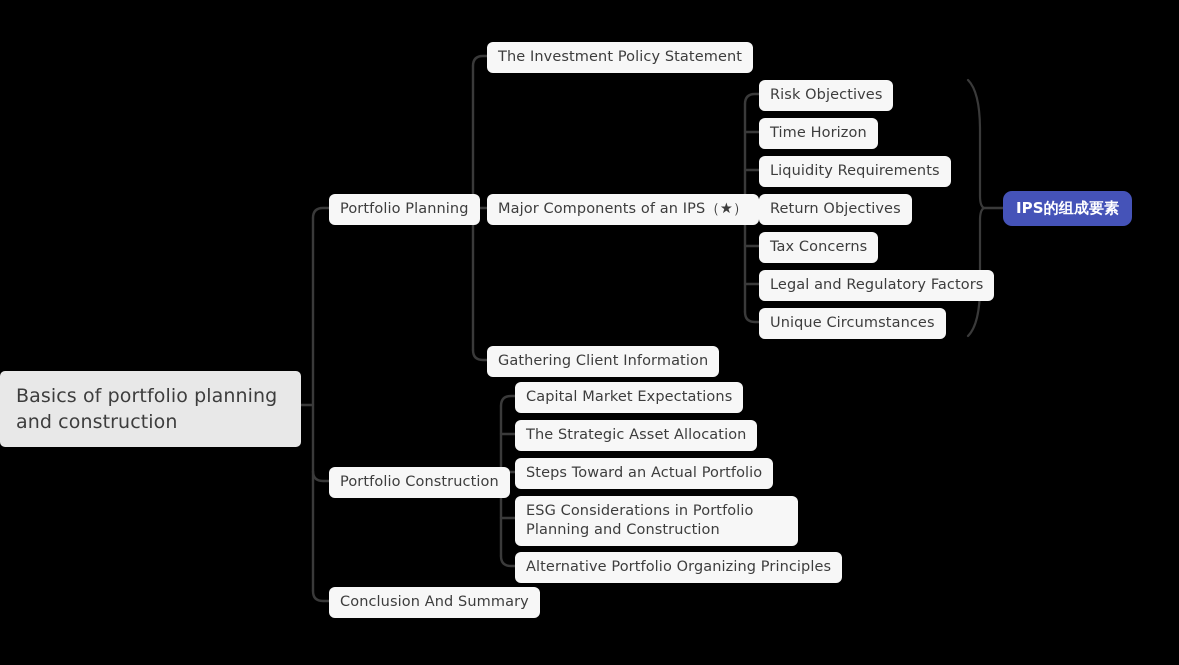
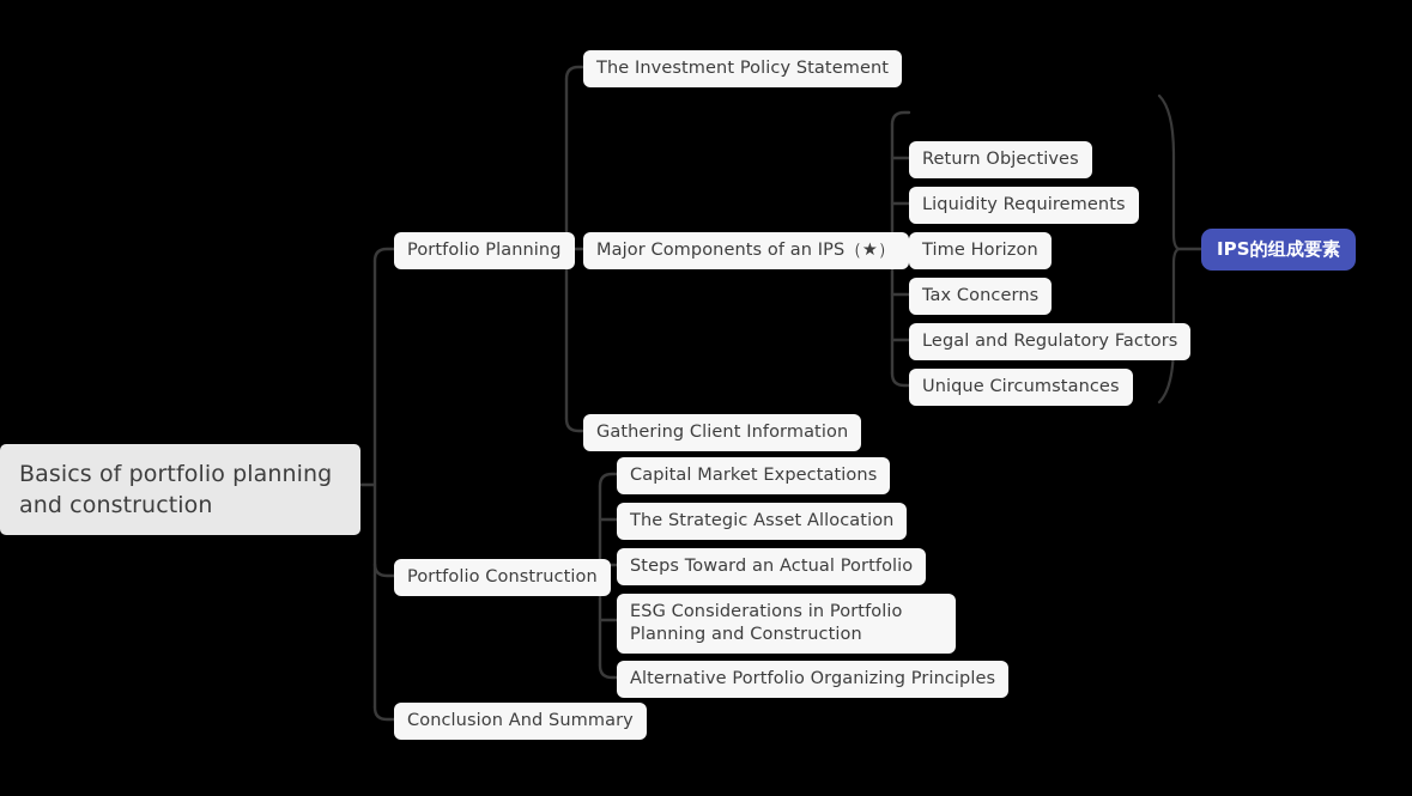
  Basics of portfolio planning and construction
  Portfolio Planning
  Portfolio Construction
  Conclusion And Summary
  The Investment Policy Statement
  Major Components of an IPS（★）
  Gathering Client Information
- Risk Objectives
- Time Horizon
+ Return Objectives
  Liquidity Requirements
- Return Objectives
+ Time Horizon
  Tax Concerns
  Legal and Regulatory Factors
  Unique Circumstances
  IPS的组成要素
  Capital Market Expectations
  The Strategic Asset Allocation
  Steps Toward an Actual Portfolio
  ESG Considerations in Portfolio Planning and Construction
  Alternative Portfolio Organizing Principles
